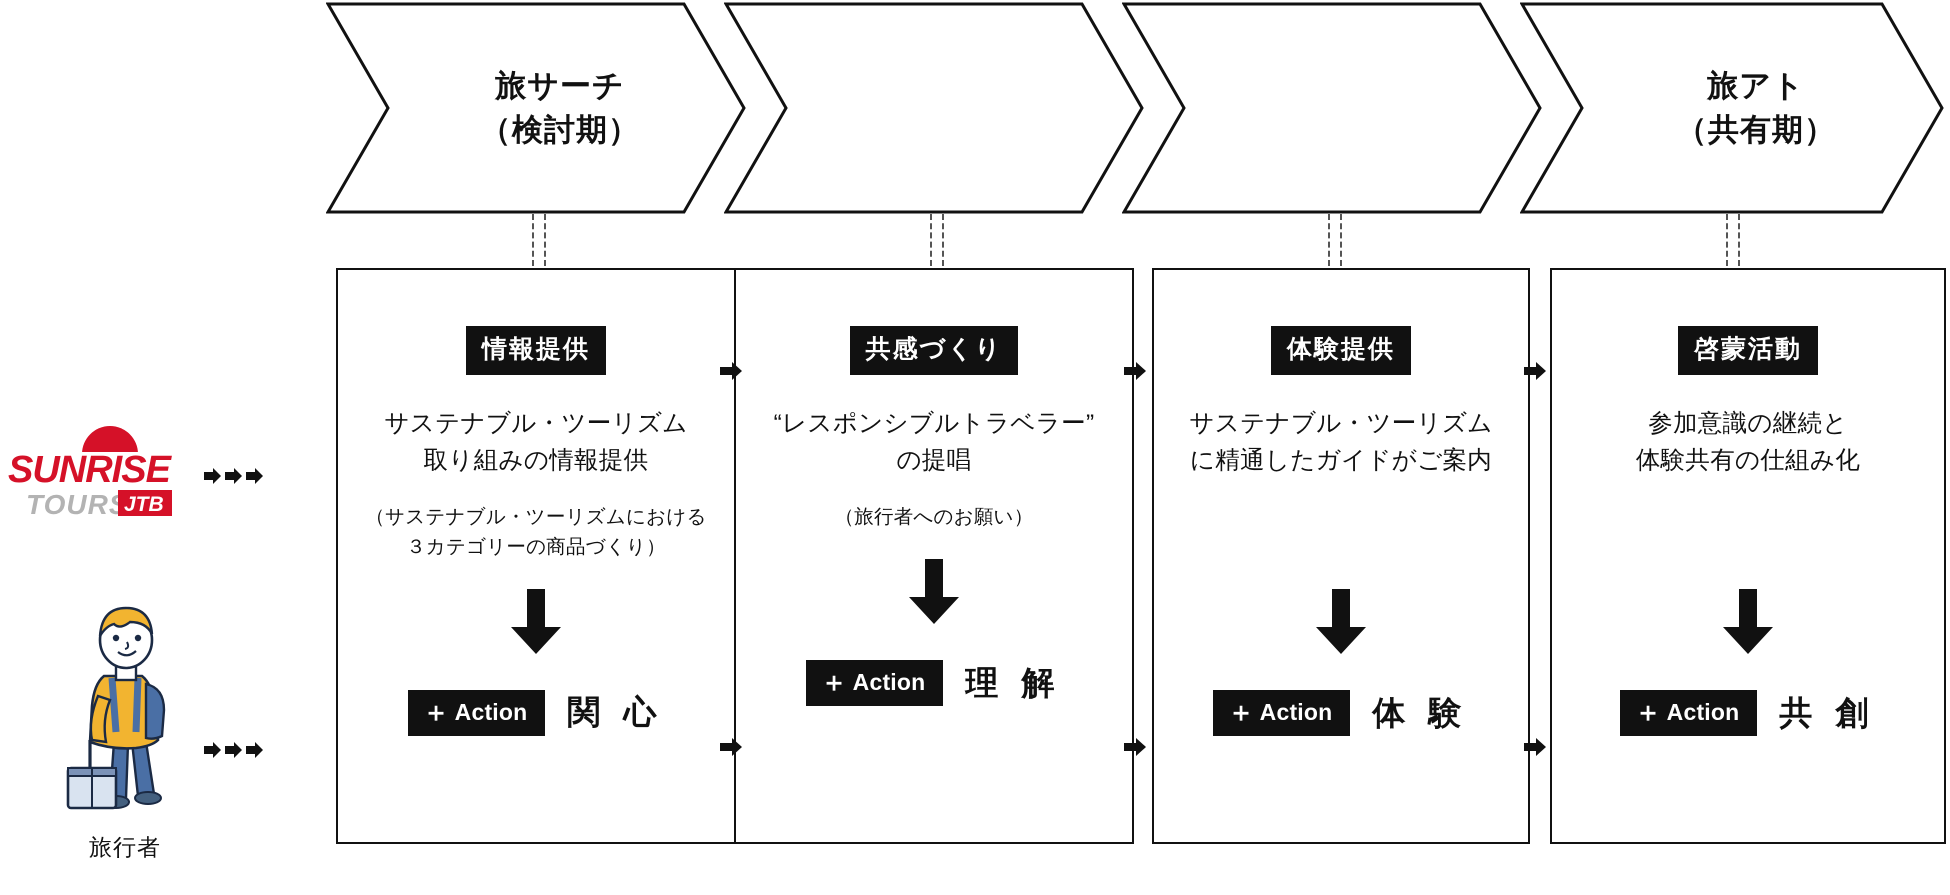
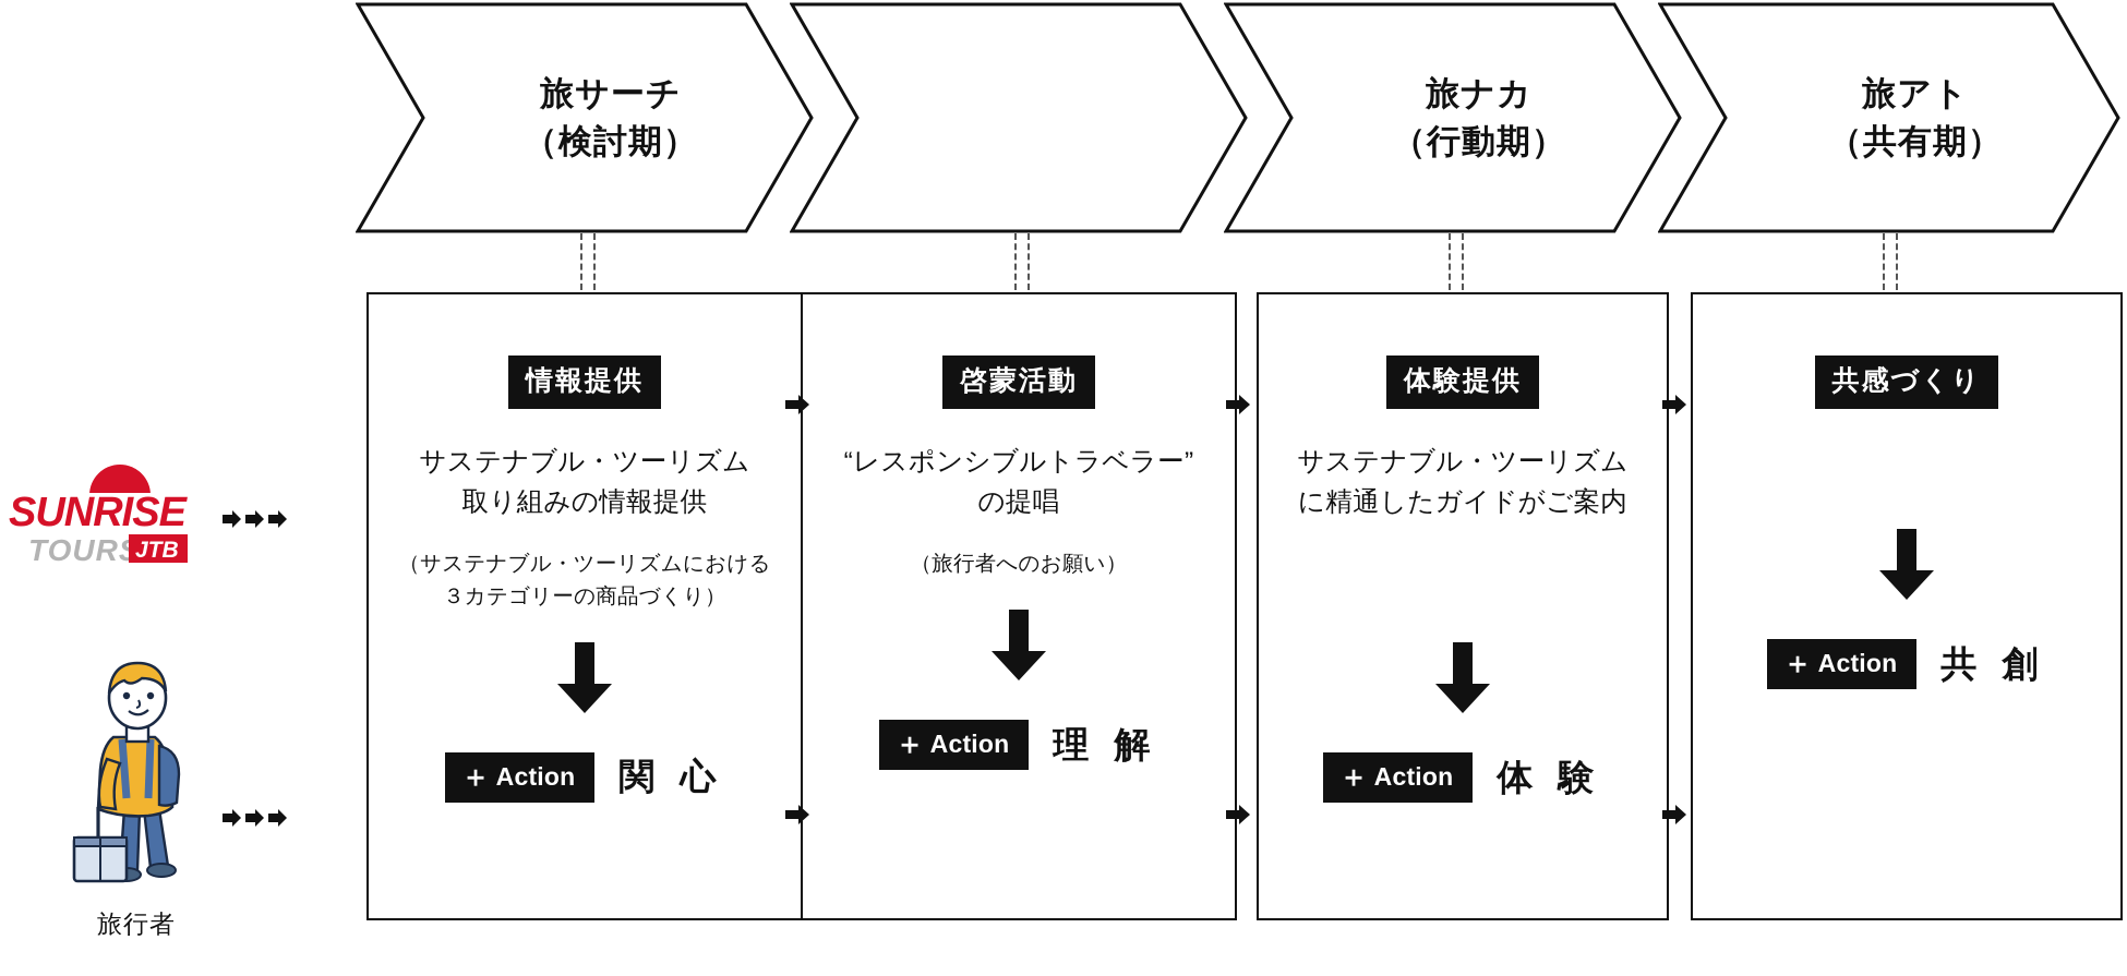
  旅サーチ
  （検討期）
+ 旅ナカ
+ （行動期）
  旅アト
  （共有期）
  情報提供
  サステナブル・ツーリズム
  取り組みの情報提供
  （サステナブル・ツーリズムにおける
  ３カテゴリーの商品づくり）
  ＋
  Action
  関 心
- 共感づくり
+ 啓蒙活動
  “レスポンシブルトラベラー”
  の提唱
  （旅行者へのお願い）
  ＋
  Action
  理 解
  体験提供
  サステナブル・ツーリズム
  に精通したガイドがご案内
  ＋
  Action
  体 験
- 啓蒙活動
+ 共感づくり
- 参加意識の継続と
- 体験共有の仕組み化
  ＋
  Action
  共 創
  SUNRISE
  TOUR
  JTB
  旅行者
